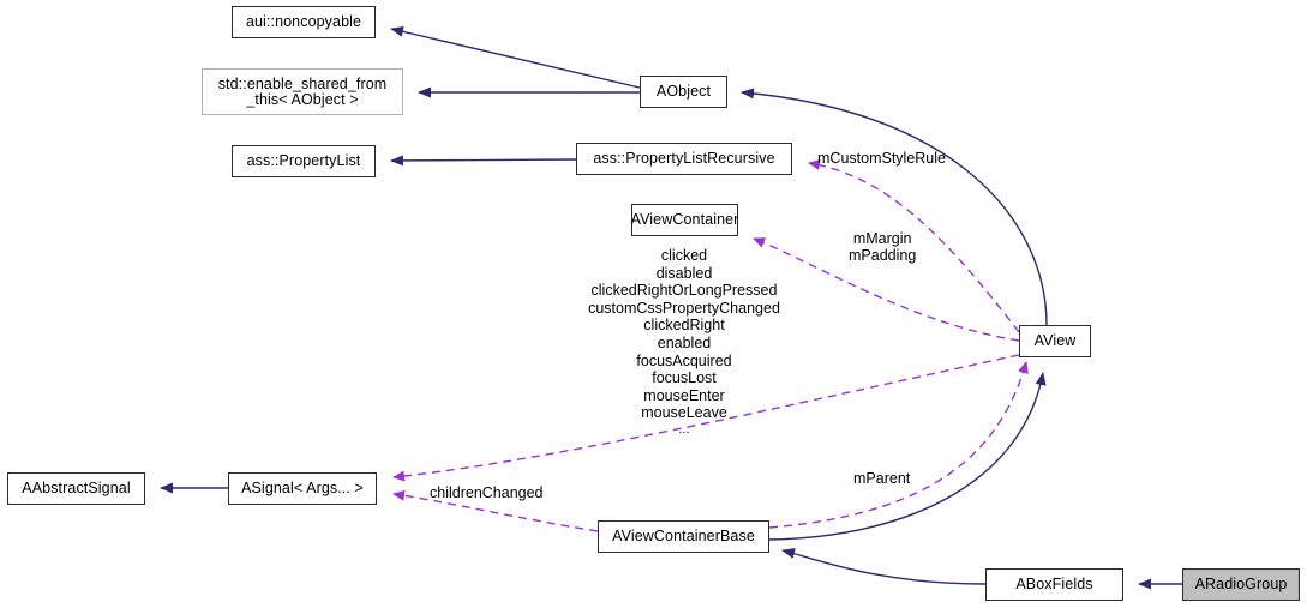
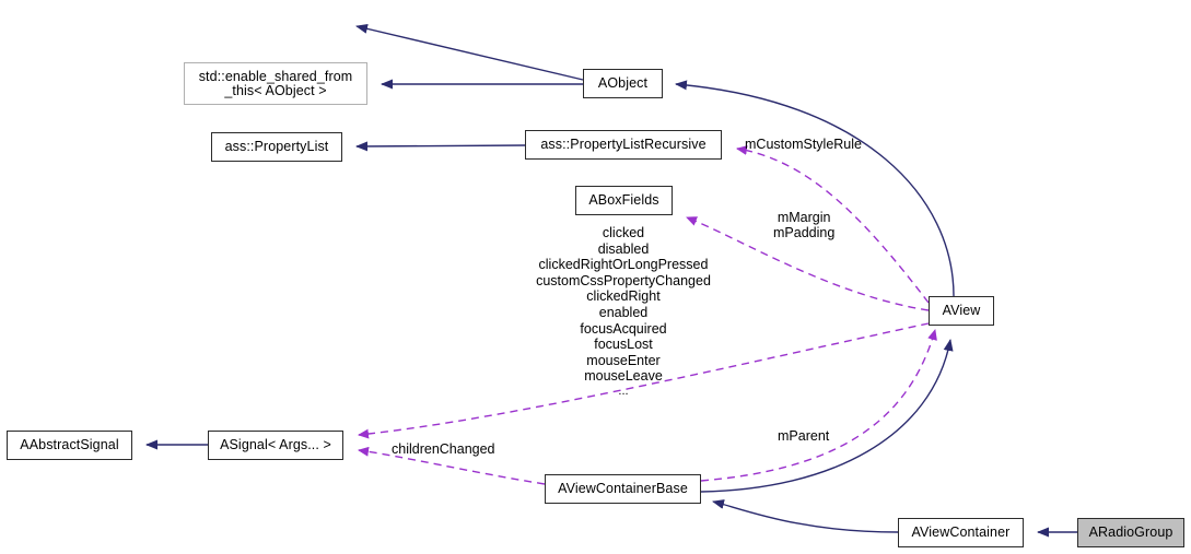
- aui::noncopyable
  std::enable_shared_from
  _this< AObject >
  AObject
  ass::PropertyList
  ass::PropertyListRecursive
- AViewContainer
+ ABoxFields
  AView
  AAbstractSignal
  ASignal< Args... >
  AViewContainerBase
- ABoxFields
+ AViewContainer
  ARadioGroup
  mCustomStyleRule
  mMargin
  mPadding
  mParent
  childrenChanged
  clicked
  disabled
  clickedRightOrLongPressed
  customCssPropertyChanged
  clickedRight
  enabled
  focusAcquired
  focusLost
  mouseEnter
  mouseLeave
  ...
